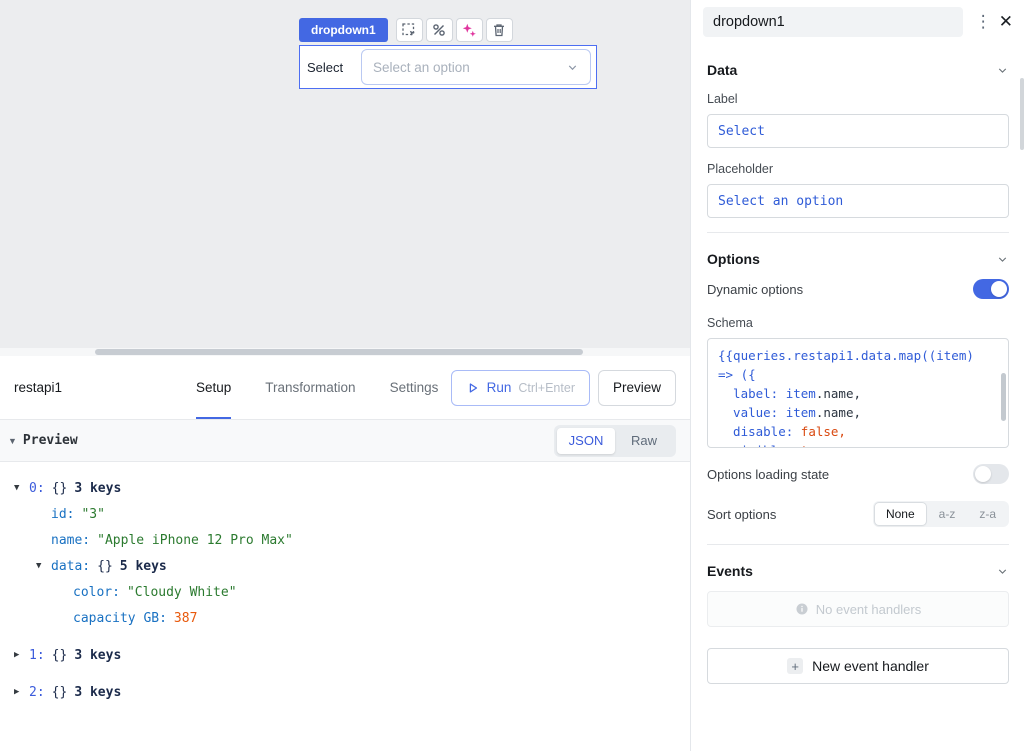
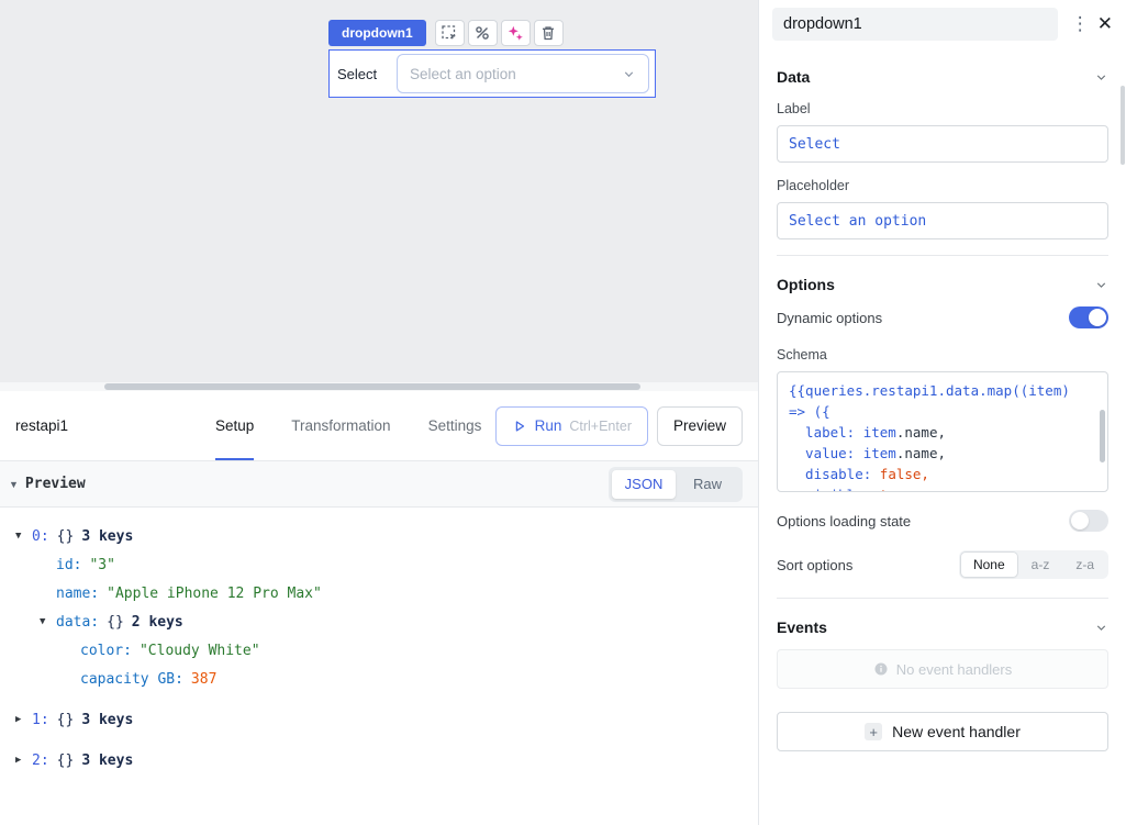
  dropdown1
  Select
  Select an option
  restapi1
  Setup
  Transformation
  Settings
  Run
  Ctrl+Enter
  Preview
  ▼
  Preview
  JSON
  Raw
  ▼
  0:
  {}
  3 keys
  id:
  "3"
  name:
  "Apple iPhone 12 Pro Max"
  ▼
  data:
  {}
- 5 keys
+ 2 keys
  color:
  "Cloudy White"
  capacity GB:
  387
  ▶
  1:
  {}
  3 keys
  ▶
  2:
  {}
  3 keys
  dropdown1
  ⋮
  ✕
  Data
  Label
  Select
  Placeholder
  Select an option
  Options
  Dynamic options
  Schema
  {{queries.restapi1.data.map((item)
  => ({
  label: item.name,
  value: item.name,
  disable: false,
  Options loading state
  Sort options
  None
  a-z
  z-a
  Events
  No event handlers
  +
  New event handler
